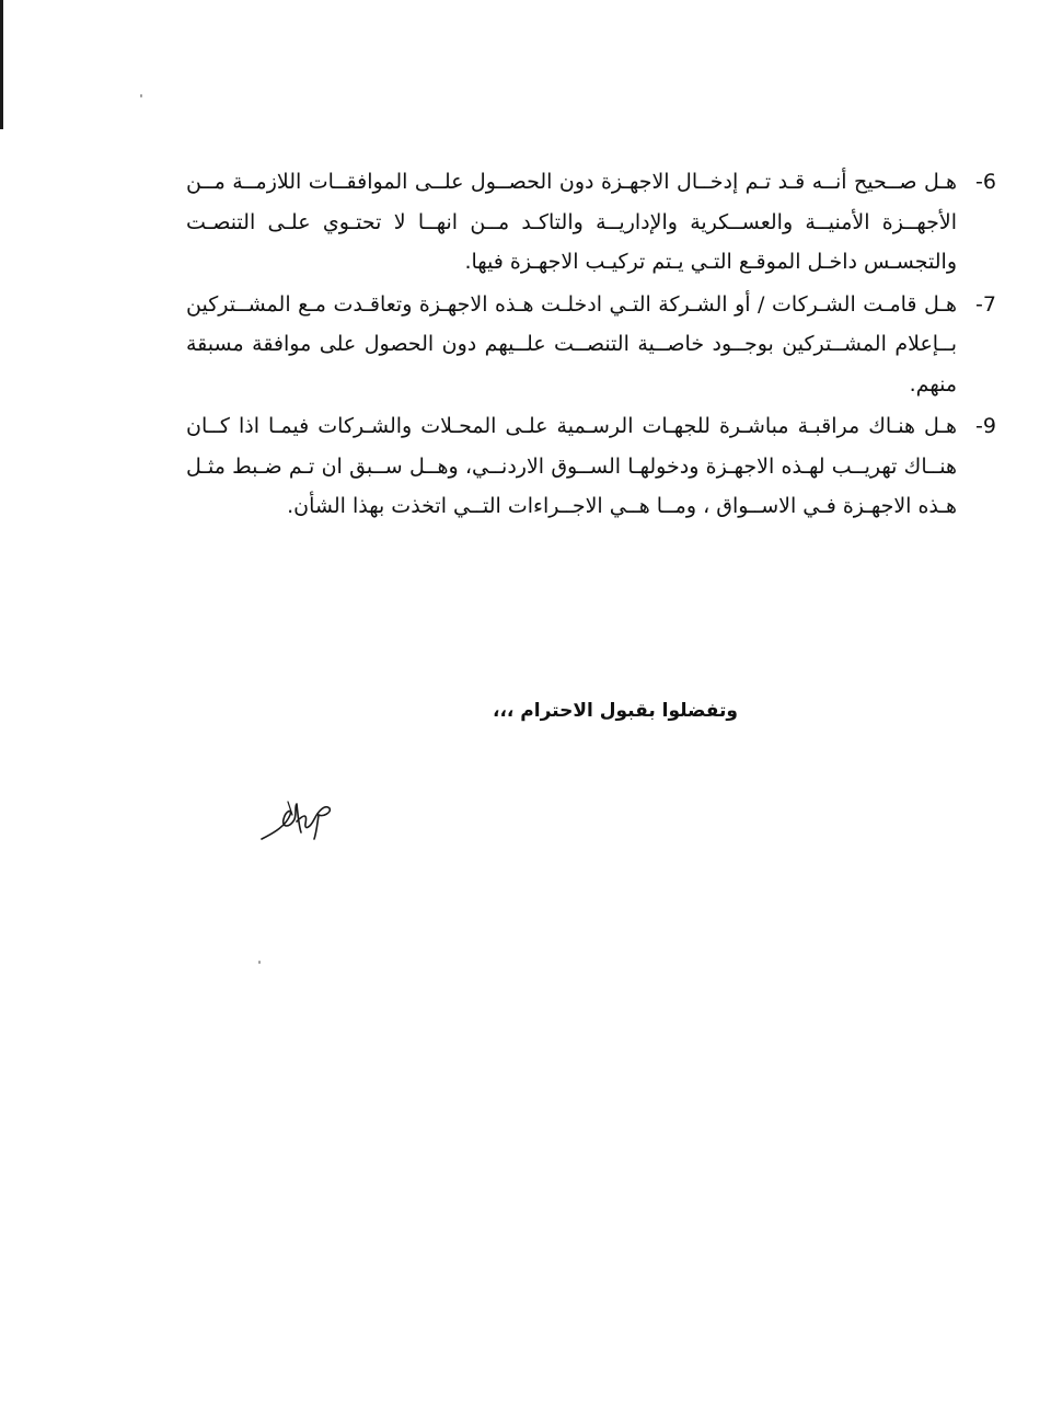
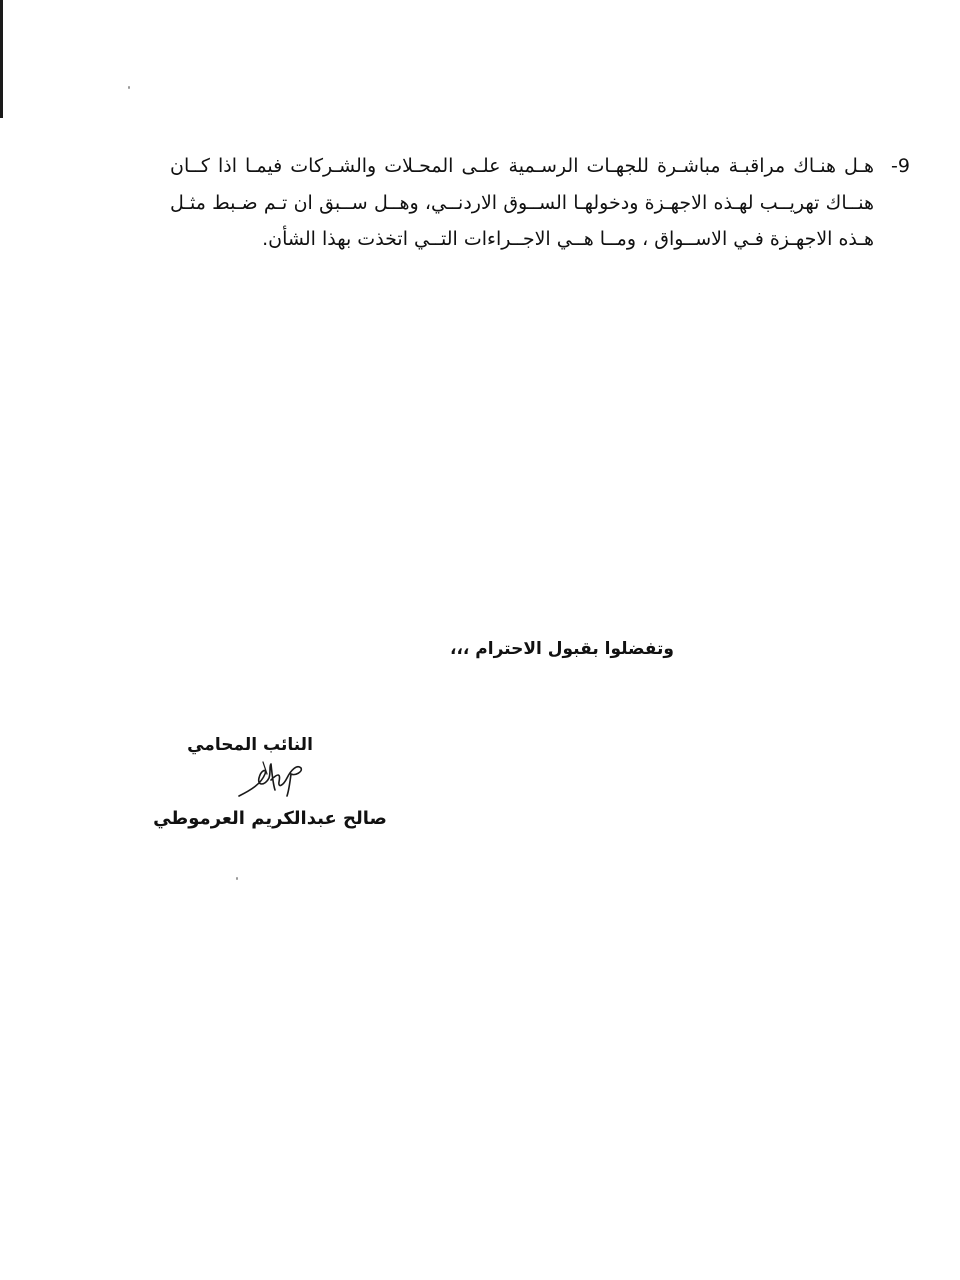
- -6
- هـل صــحيح أنــه قـد تـم إدخــال الاجهـزة دون الحصــول علــى الموافقــات اللازمــة مــن الأجهــزة الأمنيــة والعســكرية والإداريــة والتاكـد مــن انهــا لا تحتـوي علـى التنصـت والتجسـس داخـل الموقـع التـي يـتم تركيـب الاجهـزة فيها.
- -7
- هـل قامـت الشـركات / أو الشـركة التـي ادخلـت هـذه الاجهـزة وتعاقـدت مـع المشــتركين بــإعلام المشــتركين بوجــود خاصــية التنصــت علــيهم دون الحصول على موافقة مسبقة منهم.
  -9
  هـل هنـاك مراقبـة مباشـرة للجهـات الرسـمية علـى المحـلات والشـركات فيمـا اذا كــان هنــاك تهريــب لهـذه الاجهـزة ودخولهـا الســوق الاردنــي، وهــل ســبق ان تـم ضـبط مثـل هـذه الاجهـزة فـي الاســواق ، ومــا هــي الاجــراءات التــي اتخذت بهذا الشأن.
  وتفضلوا بقبول الاحترام ،،،
+ النائب المحامي
+ صالح عبدالكريم العرموطي
